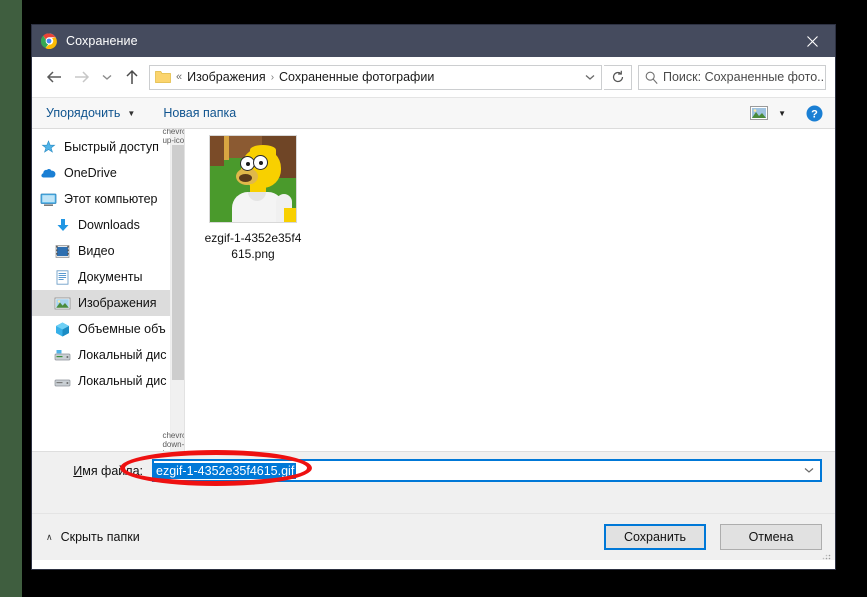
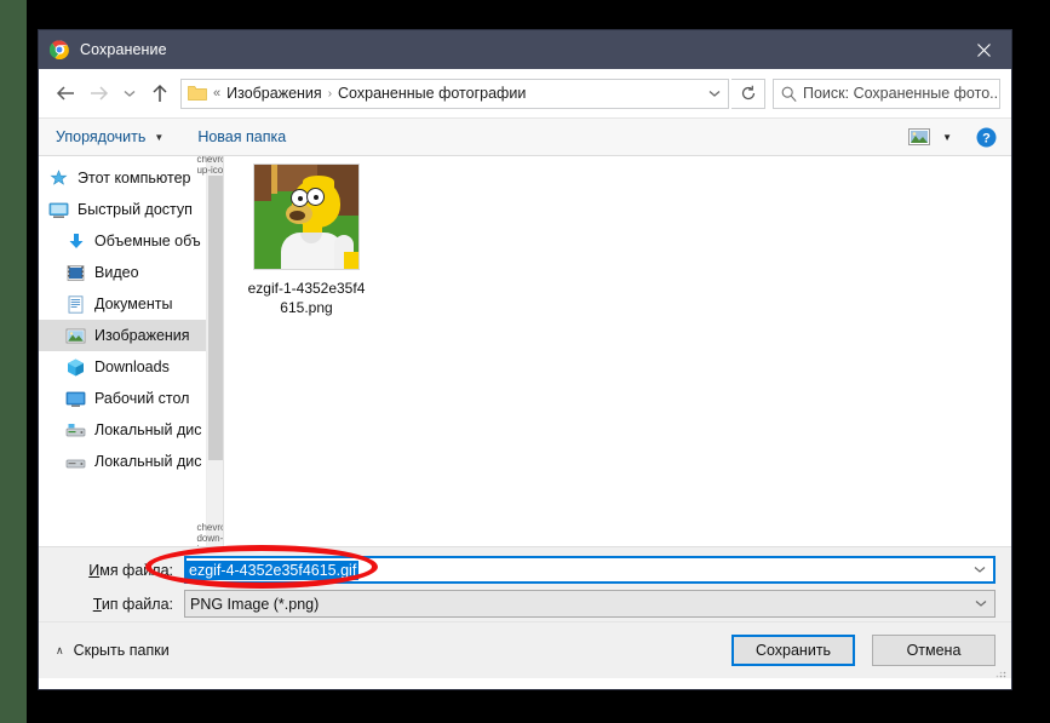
  Сохранение
  «
  Изображения
  ›
  Сохраненные фотографии
  Поиск: Сохраненные фото..
  Упорядочить
  ▼
  Новая папка
  ▼
  ?
- Быстрый доступ
+ Этот компьютер
- OneDrive
- Этот компьютер
+ Быстрый доступ
- Downloads
+ Объемные объ
  Видео
  Документы
  Изображения
- Объемные объ
+ Downloads
+ Рабочий стол
  Локальный дис
  Локальный дис
  chevrup-ico
  ezgif-1-4352e35f4615.png
  Имя файла:
- ezgif-1-4352e35f4615.gif
+ ezgif-4-4352e35f4615.gif
+ Тип файла:
+ PNG Image (*.png)
  ∧
  Скрыть папки
  Сохранить
  Отмена
